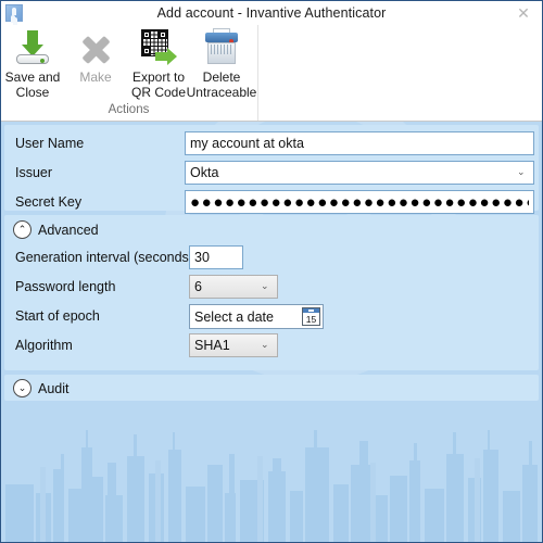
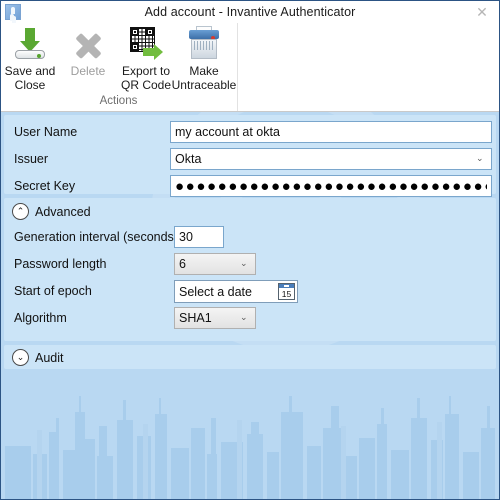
  Add account - Invantive Authenticator
  ✕
  Save and
  Close
- Make
+ Delete
  Export to
  QR Code
- Delete
+ Make
  Untraceable
  Actions
  User Name
  my account at okta
  Issuer
  Okta
  ⌄
  Secret Key
  ⌃
  Advanced
  Generation interval (seconds
  30
  Password length
  6
  ⌄
  Start of epoch
  Select a date
  15
  Algorithm
  SHA1
  ⌄
  ⌄
  Audit
